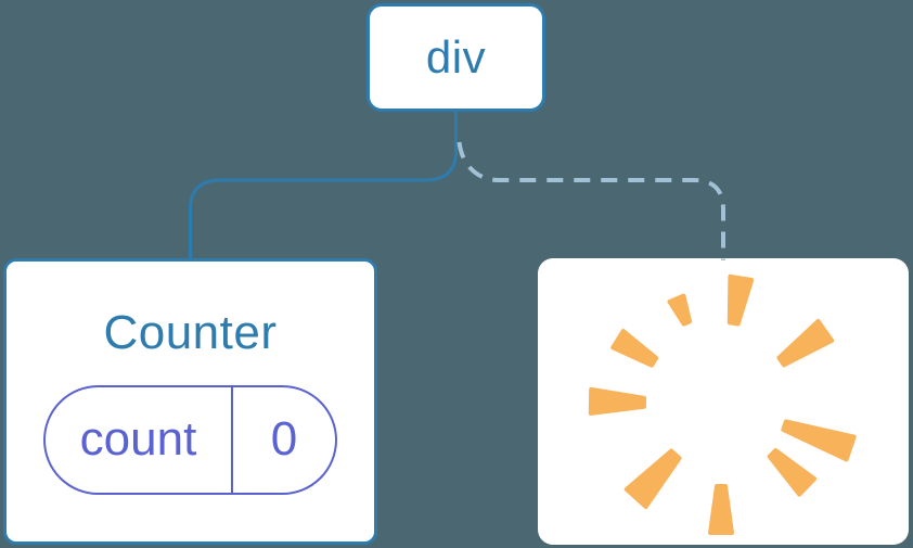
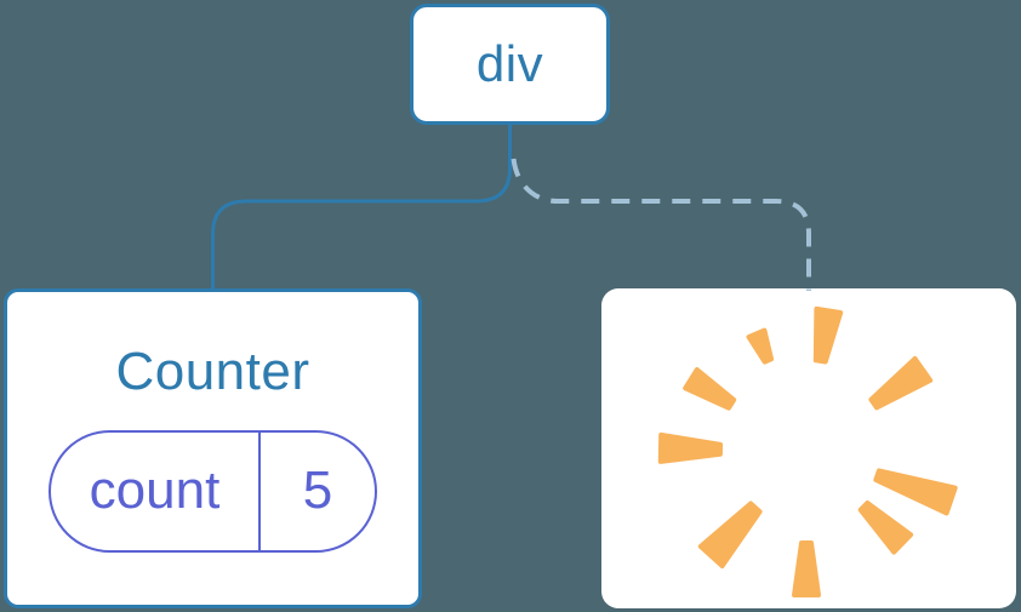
  div
  Counter
  count
- 0
+ 5
